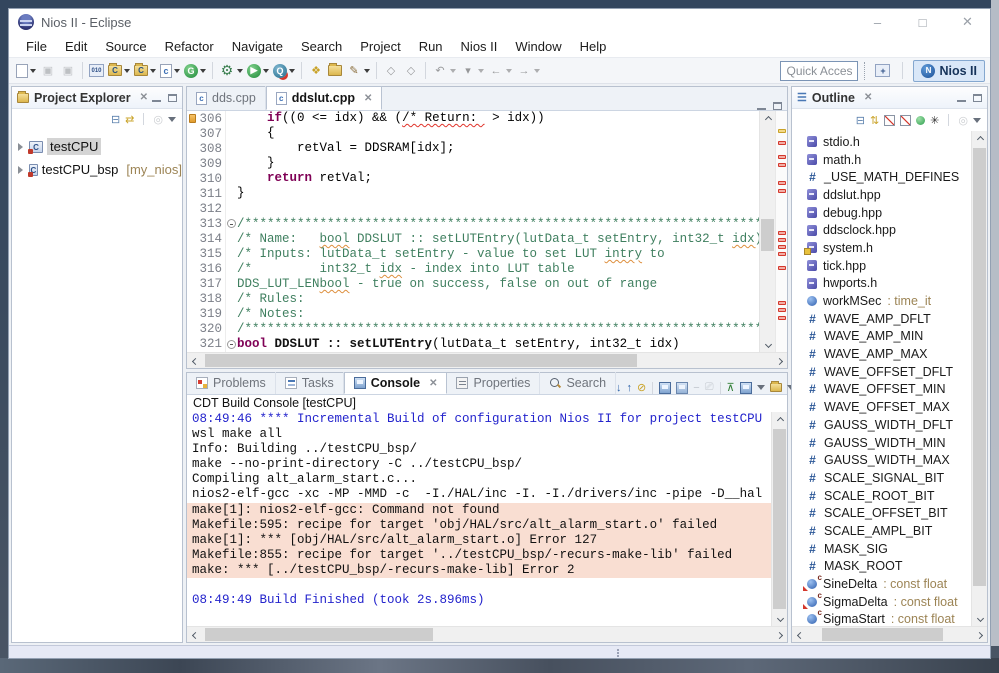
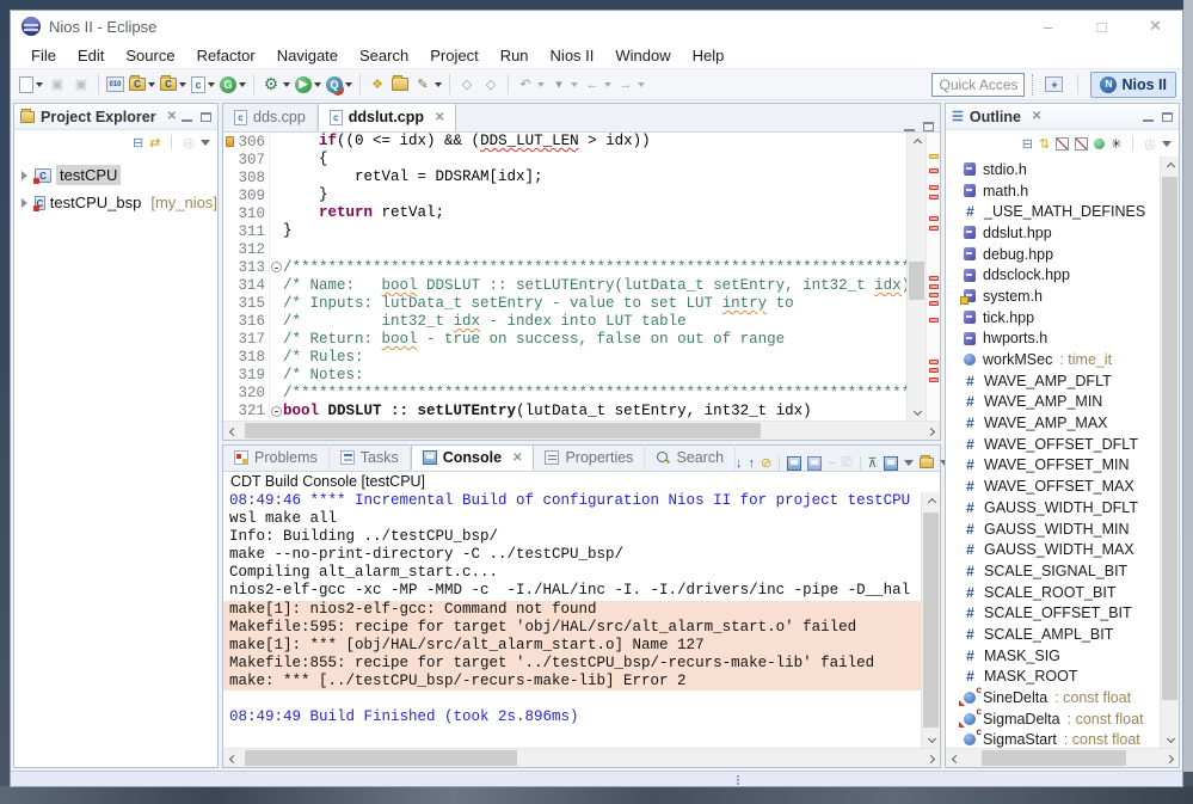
  Nios II - Eclipse
  –
  □
  ✕
  File
  Edit
  Source
  Refactor
  Navigate
  Search
  Project
  Run
  Nios II
  Window
  Help
  ▣
  ▣
  C
  C
  c
  G
  ⚙
  ▶
  Q
  ❖
  ✎
  ◇
  ◇
  ↶
  ▾
  ←
  →
  Quick Acces
  +
  N
  Nios II
  Project Explorer
  ✕
  ⊟
  ⇄
  ◎
  C
  testCPU
  C
  testCPU_bsp
  [my_nios]
  c
  dds.cpp
  c
  ddslut.cpp
  ✕
  306
  307
  308
  309
  310
  311
  312
  313
  314
  315
  316
  317
  318
  319
  320
  321
- if((0 <= idx) && (/* Return: > idx))
+ if((0 <= idx) && (DDS_LUT_LEN > idx))
  {
  retVal = DDSRAM[idx];
  }
  return retVal;
  }
  /********************************************************************
  /* Name: bool DDSLUT :: setLUTEntry(lutData_t setEntry, int32_t idx
  /* Inputs: lutData_t setEntry - value to set LUT intry to
  /* int32_t idx - index into LUT table
- DDS_LUT_LENbool - true on success, false on out of range
+ /* Return: bool - true on success, false on out of range
  /* Rules:
  /* Notes:
  /********************************************************************
  bool DDSLUT :: setLUTEntry(lutData_t setEntry, int32_t idx)
  Problems
  Tasks
  Console
  ✕
  Properties
  Search
  ↓
  ↑
  ⊘
  −
  ⎚
  ⊼
  CDT Build Console [testCPU]
  08:49:46 **** Incremental Build of configuration Nios II for project testCPU
  wsl make all
  Info: Building ../testCPU_bsp/
  make --no-print-directory -C ../testCPU_bsp/
  Compiling alt_alarm_start.c...
  nios2-elf-gcc -xc -MP -MMD -c -I./HAL/inc -I. -I./drivers/inc -pipe -D__hal
  make[1]: nios2-elf-gcc: Command not found
  Makefile:595: recipe for target 'obj/HAL/src/alt_alarm_start.o' failed
- make[1]: *** [obj/HAL/src/alt_alarm_start.o] Error 127
+ make[1]: *** [obj/HAL/src/alt_alarm_start.o] Name 127
  Makefile:855: recipe for target '../testCPU_bsp/-recurs-make-lib' failed
  make: *** [../testCPU_bsp/-recurs-make-lib] Error 2
  08:49:49 Build Finished (took 2s.896ms)
  ☰
  Outline
  ✕
  ⊟
  ⇅
  ✳
  ◎
  stdio.h
  math.h
  _USE_MATH_DEFINES
  ddslut.hpp
  debug.hpp
  ddsclock.hpp
  system.h
  tick.hpp
  hwports.h
  workMSec
  : time_it
  WAVE_AMP_DFLT
  WAVE_AMP_MIN
  WAVE_AMP_MAX
  WAVE_OFFSET_DFLT
  WAVE_OFFSET_MIN
  WAVE_OFFSET_MAX
  GAUSS_WIDTH_DFLT
  GAUSS_WIDTH_MIN
  GAUSS_WIDTH_MAX
  SCALE_SIGNAL_BIT
  SCALE_ROOT_BIT
  SCALE_OFFSET_BIT
  SCALE_AMPL_BIT
  MASK_SIG
  MASK_ROOT
  SineDelta
  : const float
  SigmaDelta
  : const float
  SigmaStart
  : const float
